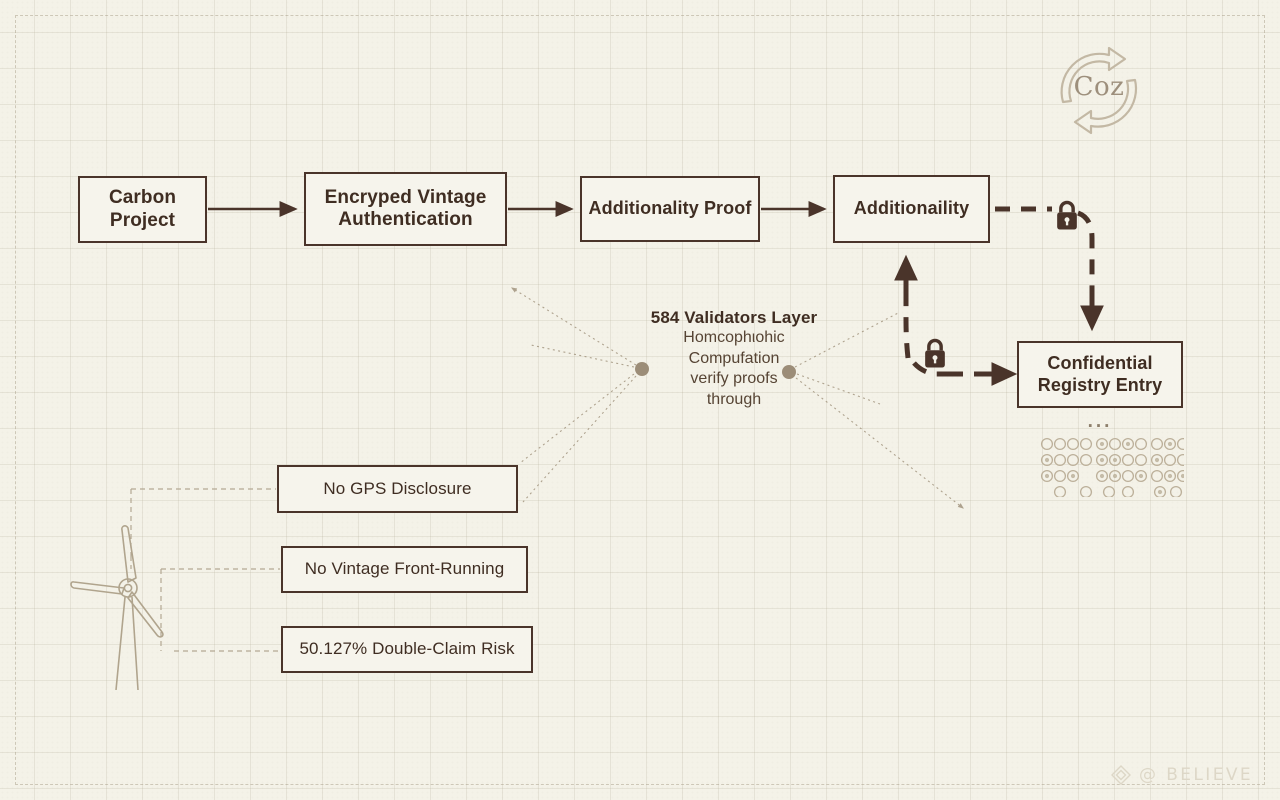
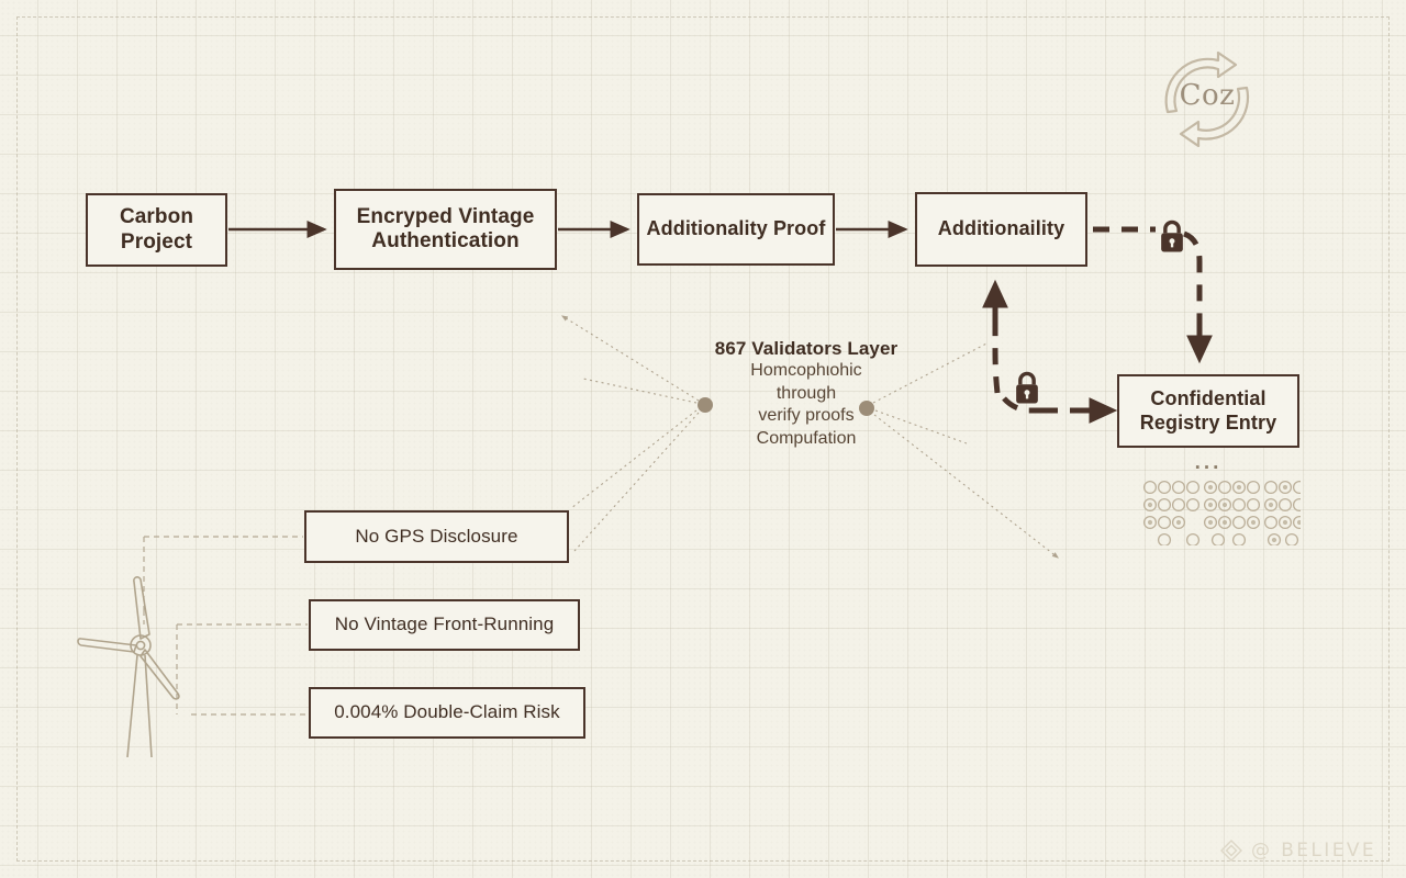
  Carbon
  Project
  Encryped Vintage
  Authentication
  Additionality Proof
  Additionaility
  Confidential
  Registry Entry
  ...
  No GPS Disclosure
  No Vintage Front-Running
- 50.127% Double-Claim Risk
+ 0.004% Double-Claim Risk
- 584 Validators Layer
+ 867 Validators Layer
  Homcophιohic
- Compufation
+ through
  verify proofs
- through
+ Compufation
  Coz
  @ BELIEVE
